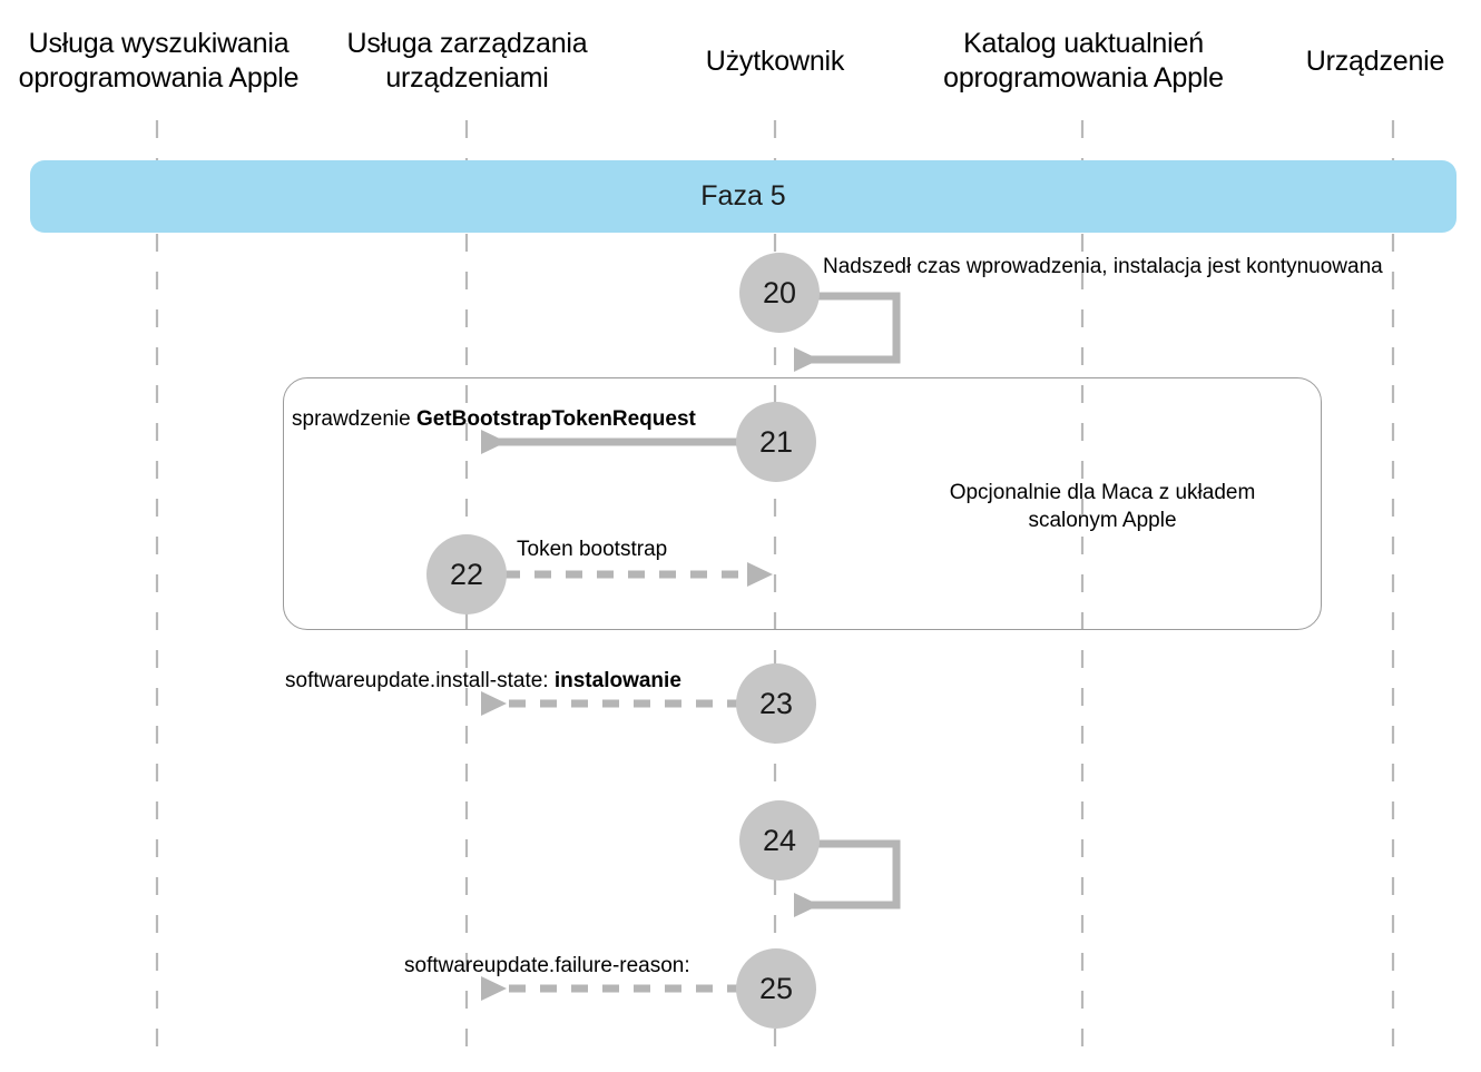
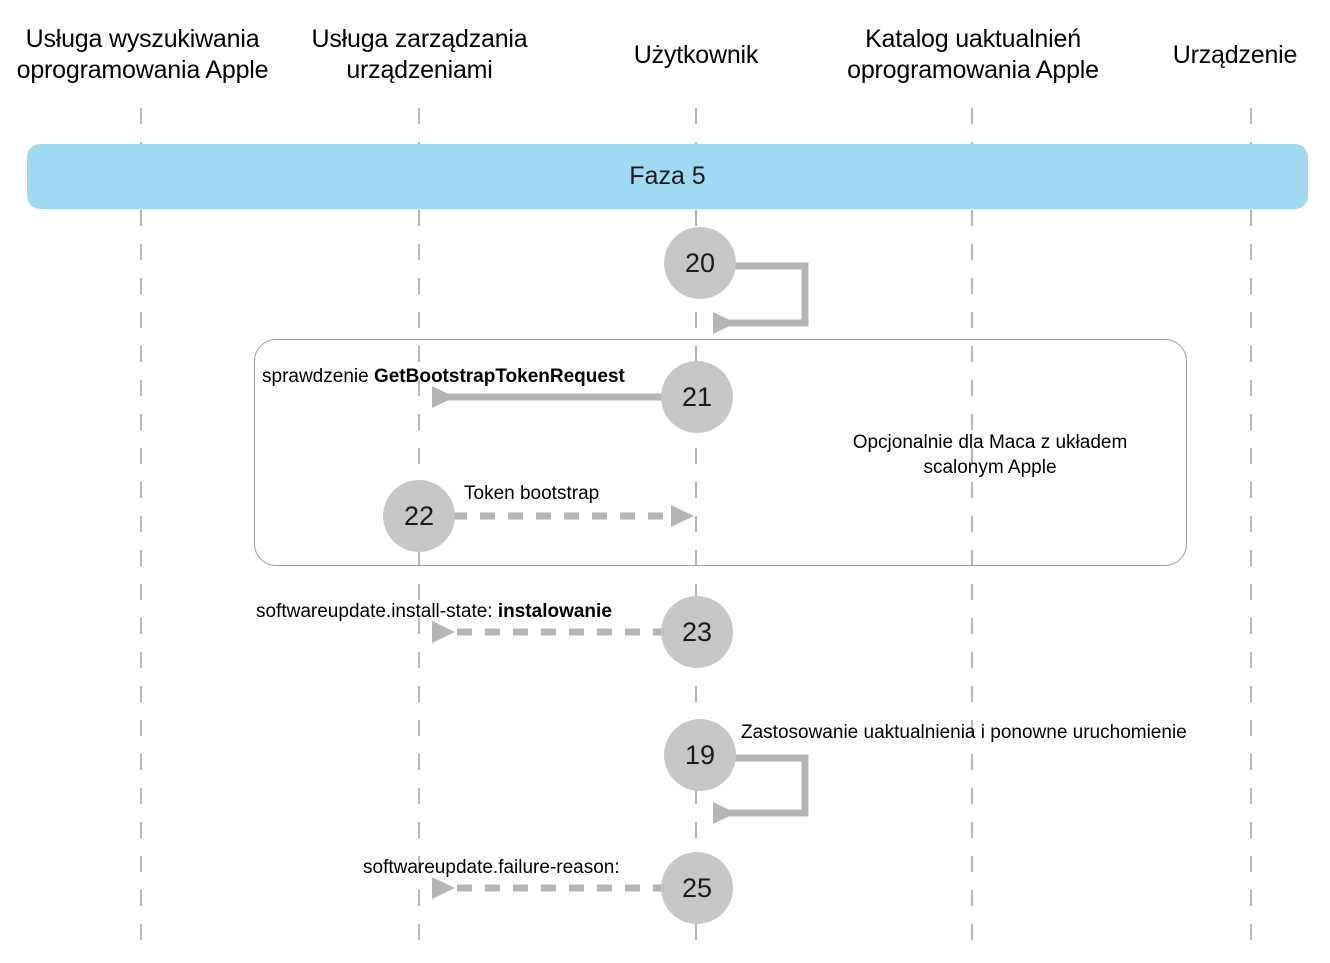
  Usługa wyszukiwania oprogramowania Apple
  Usługa zarządzania urządzeniami
  Użytkownik
  Katalog uaktualnień oprogramowania Apple
  Urządzenie
  Faza 5
  Opcjonalnie dla Maca z układem
  scalonym Apple
  20
- Nadszedł czas wprowadzenia, instalacja jest kontynuowana
  21
  sprawdzenie GetBootstrapTokenRequest
  22
  Token bootstrap
  23
  softwareupdate.install-state: instalowanie
- 24
+ 19
+ Zastosowanie uaktualnienia i ponowne uruchomienie
  25
  softwareupdate.failure-reason:
